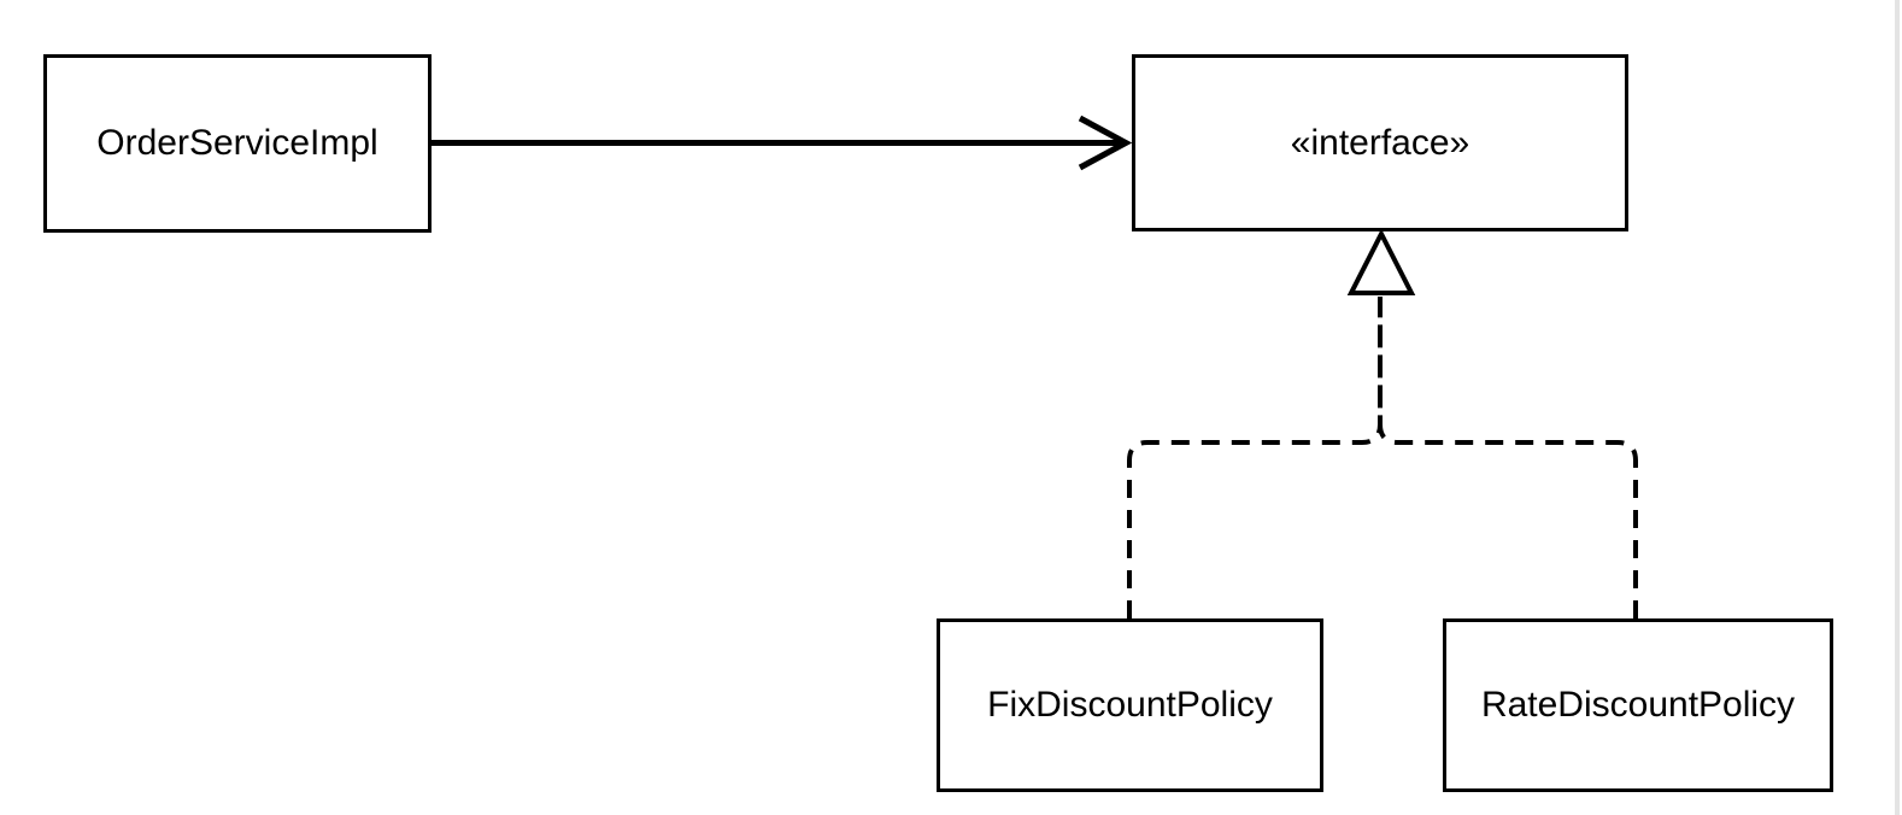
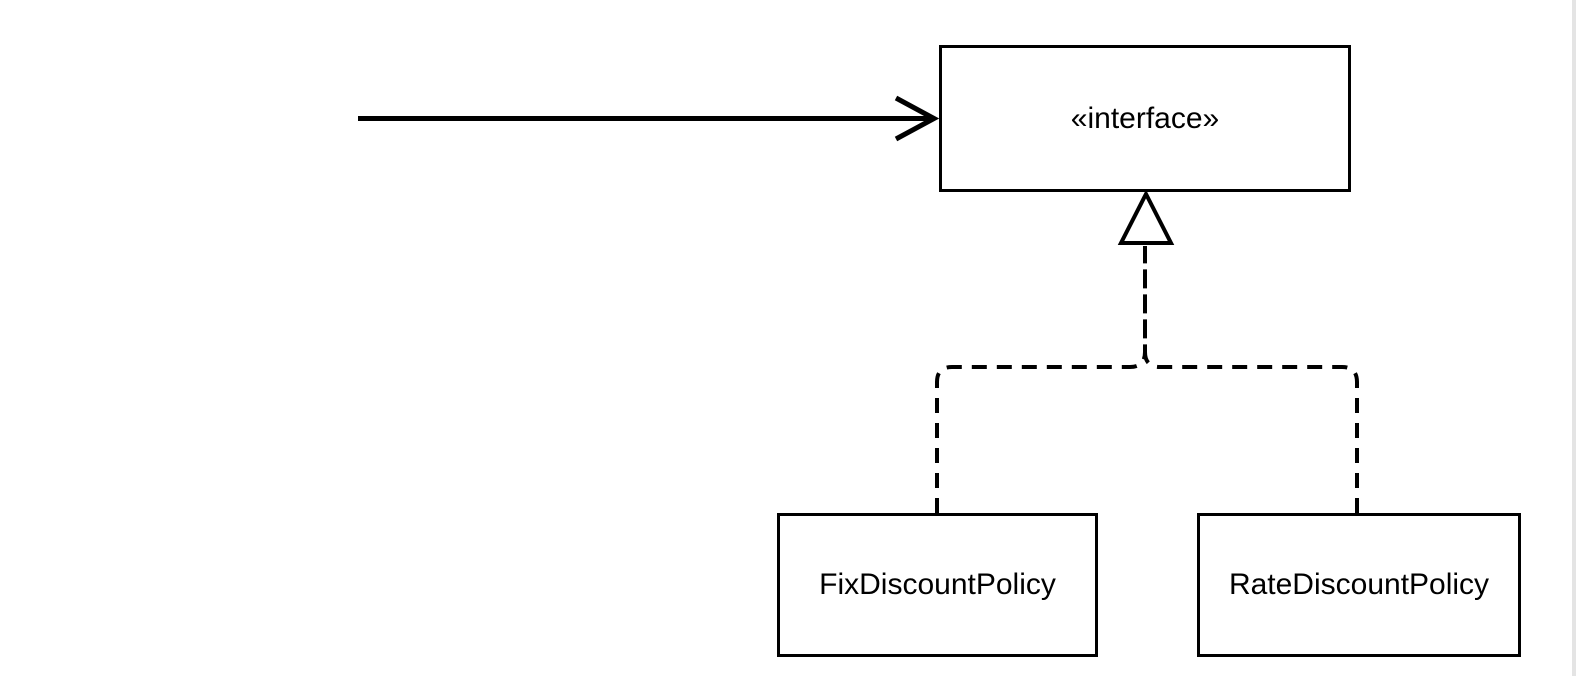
- OrderServiceImpl
  «interface»
  FixDiscountPolicy
  RateDiscountPolicy
